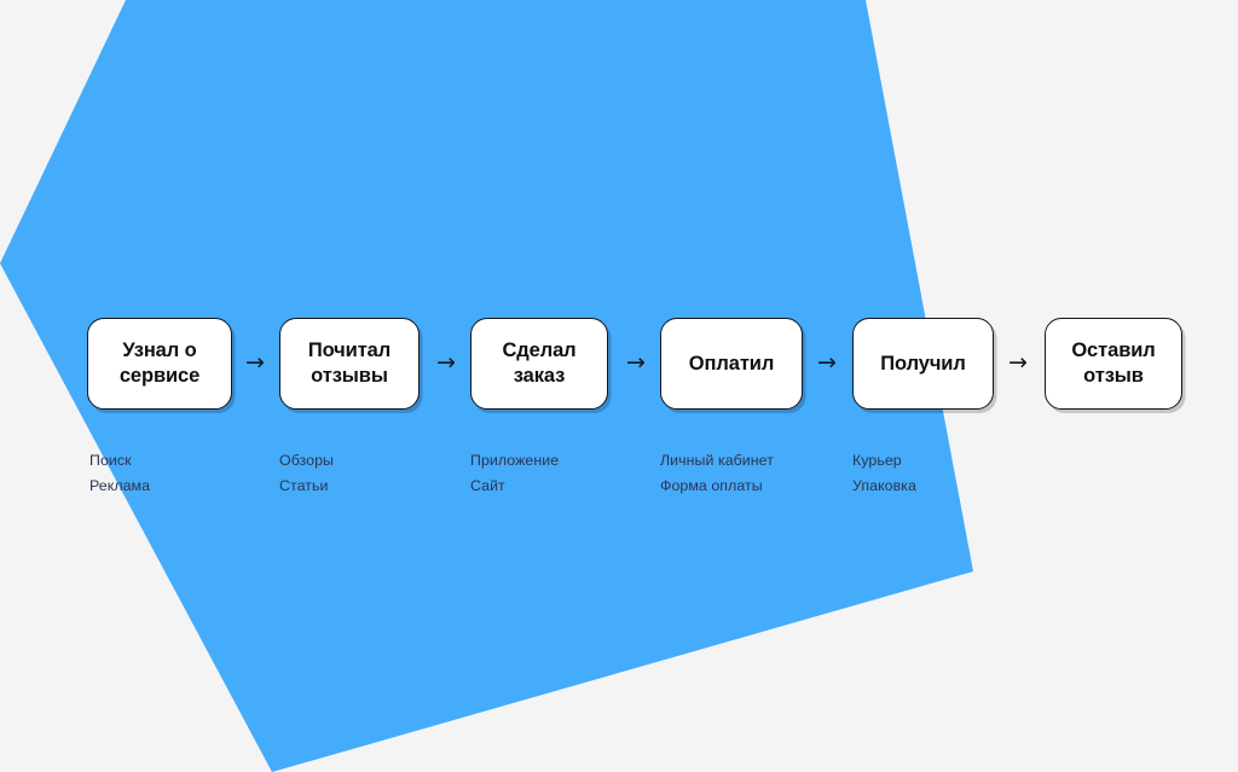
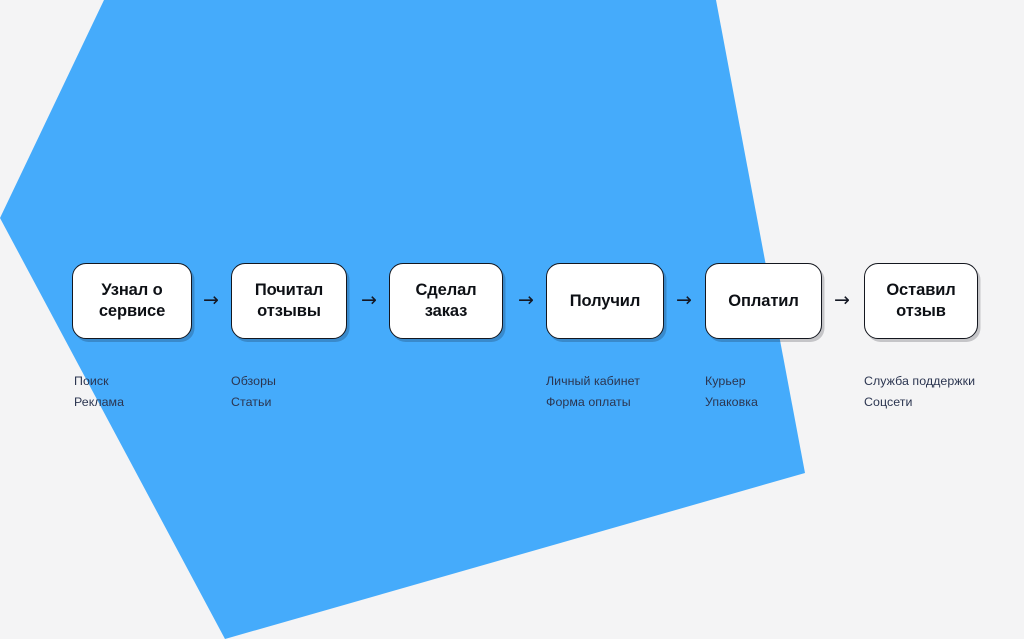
  Узнал о
  сервисе
  Поиск
  Реклама
  Почитал
  отзывы
  Обзоры
  Статьи
  Сделал
  заказ
- Приложение
- Сайт
- Оплатил
+ Получил
  Личный кабинет
  Форма оплаты
- Получил
+ Оплатил
  Курьер
  Упаковка
  Оставил
  отзыв
+ Служба поддержки
+ Соцсети
  →
  →
  →
  →
  →
